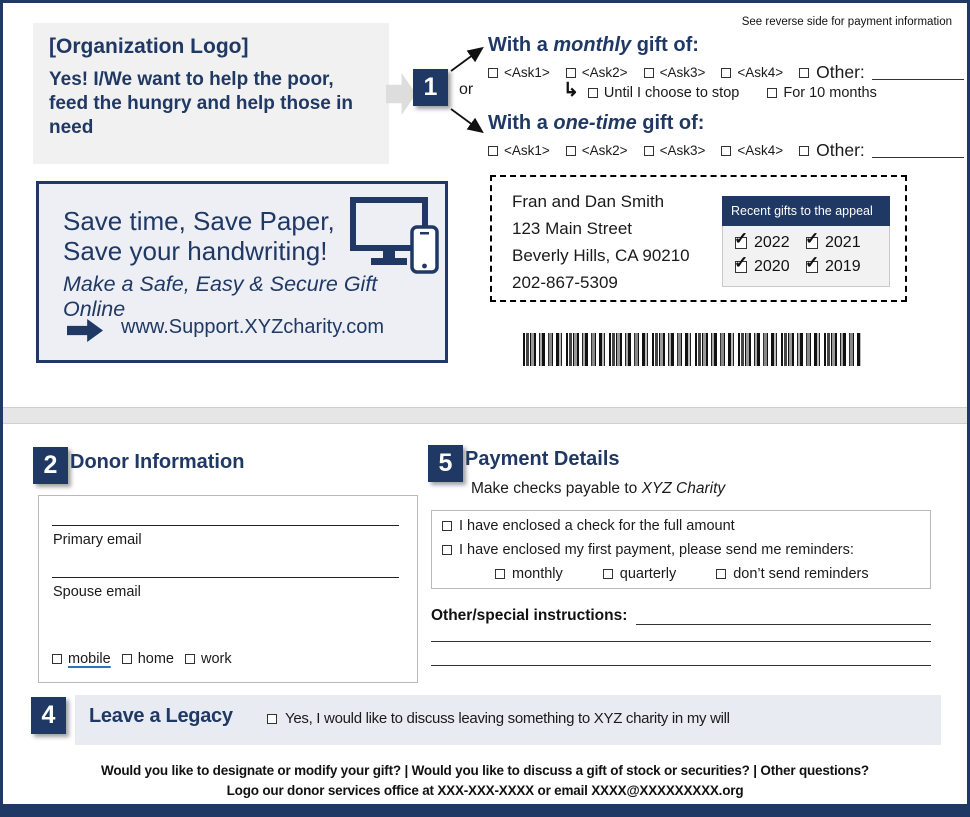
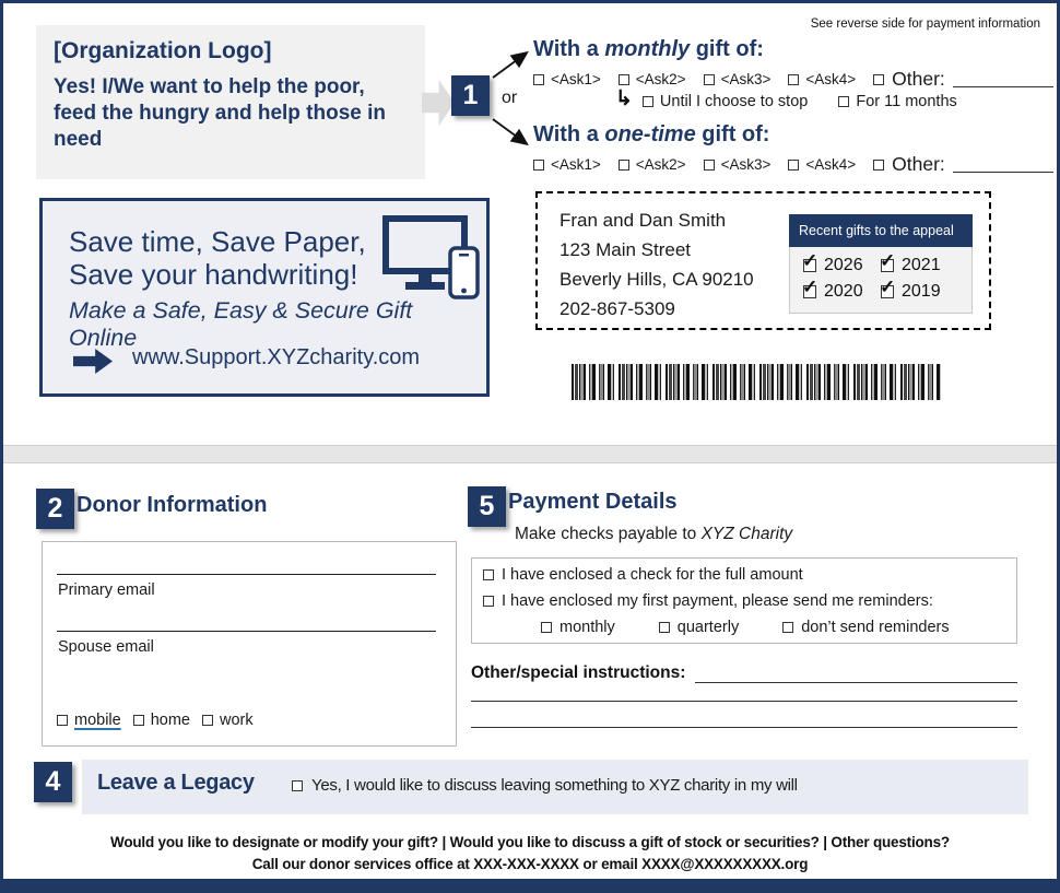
  See reverse side for payment information
  [Organization Logo]
  Yes! I/We want to help the poor, feed the hungry and help those in need
  1
  or
  With a monthly gift of:
  <Ask1>
  <Ask2>
  <Ask3>
  <Ask4>
  Other:
  ↳
  Until I choose to stop
- For 10 months
+ For 11 months
  With a one-time gift of:
  <Ask1>
  <Ask2>
  <Ask3>
  <Ask4>
  Other:
  Save time, Save Paper,
  Save your handwriting!
  Make a Safe, Easy & Secure Gift Online
  www.Support.XYZcharity.com
  Fran and Dan Smith
  123 Main Street
  Beverly Hills, CA 90210
  202-867-5309
  Recent gifts to the appeal
- 2022
+ 2026
  2021
  2020
  2019
  2
  Donor Information
  Primary email
  Spouse email
  mobile
  home
  work
  5
  Payment Details
  Make checks payable to XYZ Charity
  I have enclosed a check for the full amount
  I have enclosed my first payment, please send me reminders:
  monthly
  quarterly
  don’t send reminders
  Other/special instructions:
  4
  Leave a Legacy
  Yes, I would like to discuss leaving something to XYZ charity in my will
  Would you like to designate or modify your gift? | Would you like to discuss a gift of stock or securities? | Other questions?
- Logo our donor services office at XXX-XXX-XXXX or email XXXX@XXXXXXXXX.org
+ Call our donor services office at XXX-XXX-XXXX or email XXXX@XXXXXXXXX.org
